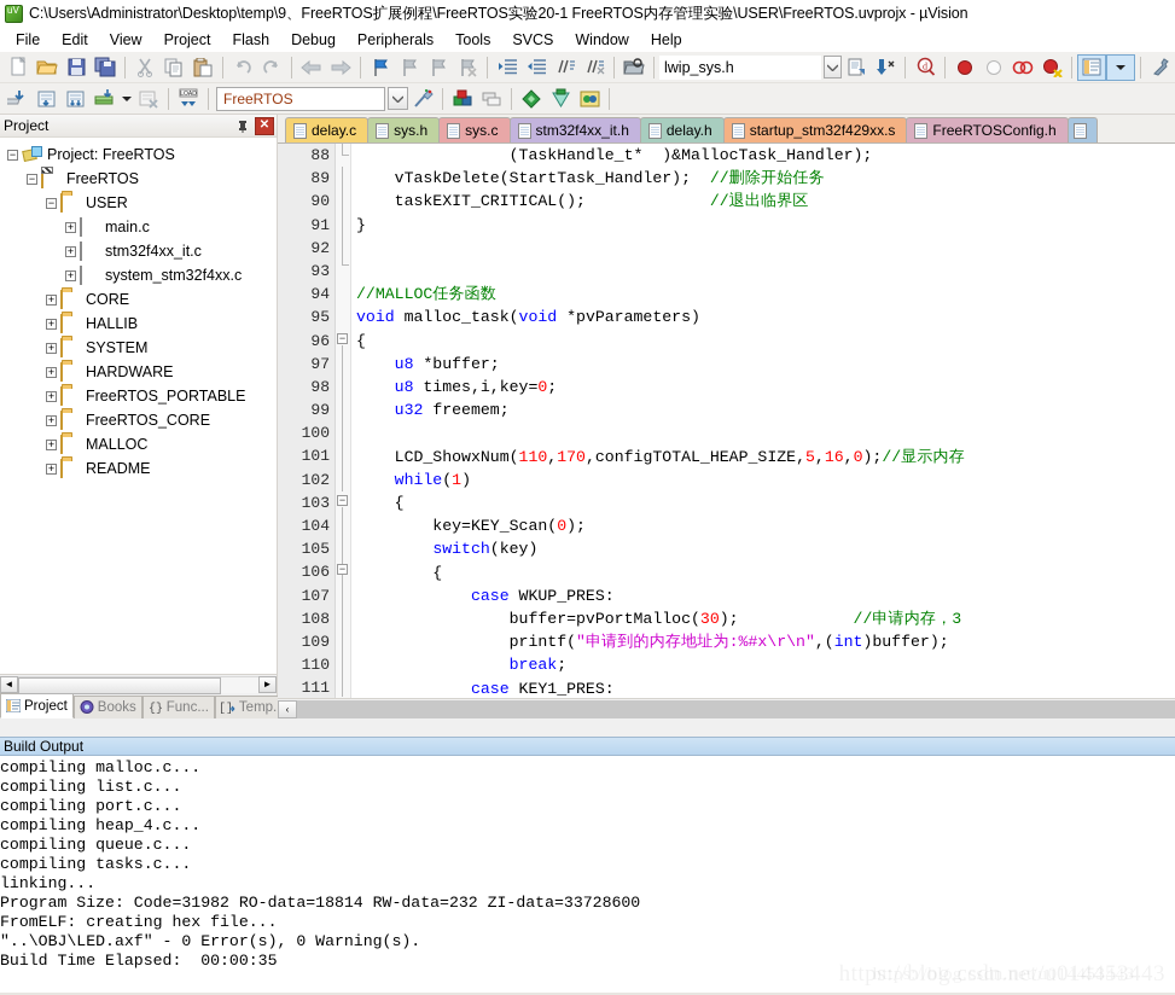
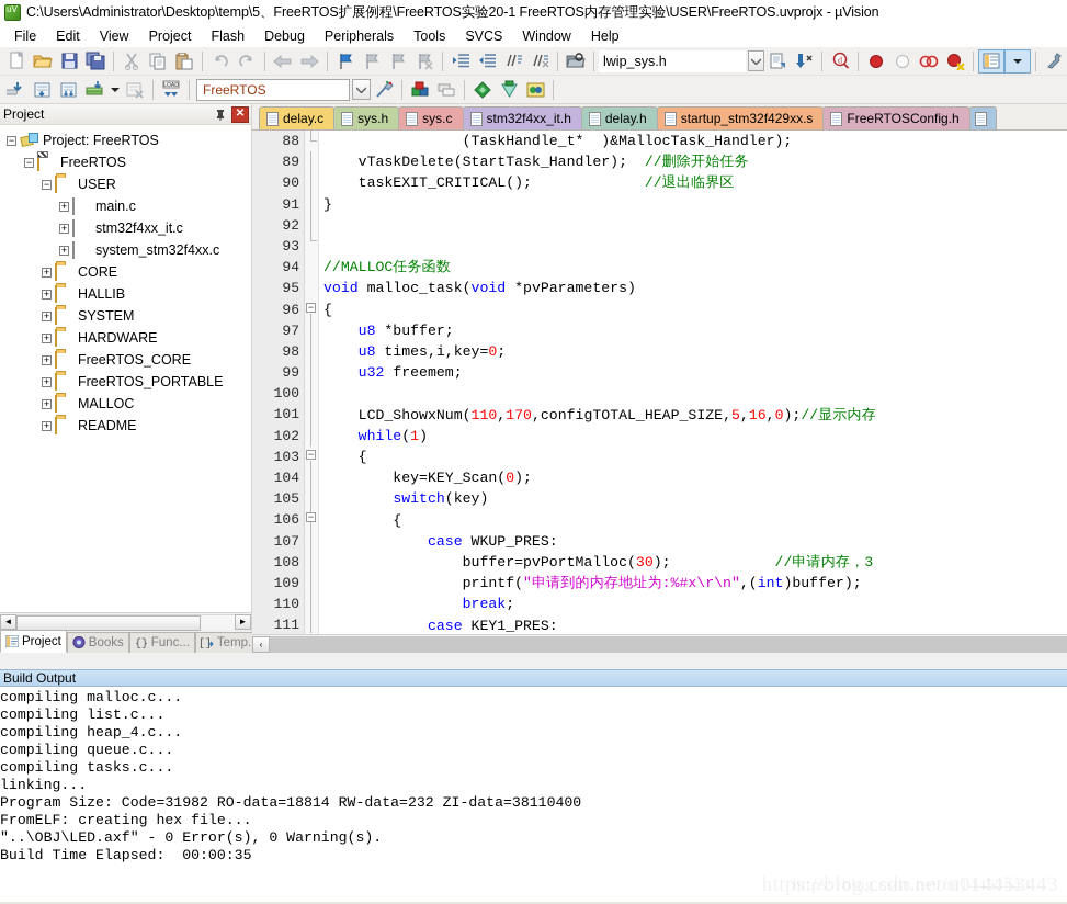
- C:\Users\Administrator\Desktop\temp\9、FreeRTOS扩展例程\FreeRTOS实验20-1 FreeRTOS内存管理实验\USER\FreeRTOS.uvprojx - µVision
+ C:\Users\Administrator\Desktop\temp\5、FreeRTOS扩展例程\FreeRTOS实验20-1 FreeRTOS内存管理实验\USER\FreeRTOS.uvprojx - µVision
  File
  Edit
  View
  Project
  Flash
  Debug
  Peripherals
  Tools
  SVCS
  Window
  Help
  lwip_sys.h
  d
  FreeRTOS
  Project
  ✕
  −
  Project: FreeRTOS
  −
  FreeRTOS
  −
  USER
  +
  main.c
  +
  stm32f4xx_it.c
  +
  system_stm32f4xx.c
  +
  CORE
  +
  HALLIB
  +
  SYSTEM
  +
  HARDWARE
  +
- FreeRTOS_PORTABLE
+ FreeRTOS_CORE
  +
- FreeRTOS_CORE
+ FreeRTOS_PORTABLE
  +
  MALLOC
  +
  README
  ◄
  ►
  Project
  Books
  {}
  Func...
  Temp.
  delay.c
  sys.h
  sys.c
  stm32f4xx_it.h
  delay.h
  startup_stm32f429xx.s
  FreeRTOSConfig.h
  88
  89
  90
  91
  92
  93
  94
  95
  96
  97
  98
  99
  100
  101
  102
  103
  104
  105
  106
  107
  108
  109
  110
  111
  −
  −
  −
  (TaskHandle_t* )&MallocTask_Handler); vTaskDelete(StartTask_Handler); //删除开始任务 taskEXIT_CRITICAL(); //退出临界区 } //MALLOC任务函数 void malloc_task(void *pvParameters) { u8 *buffer; u8 times,i,key=0; u32 freemem; LCD_ShowxNum(110,170,configTOTAL_HEAP_SIZE,5,16,0);//显示内存 while(1) { key=KEY_Scan(0); switch(key) { case WKUP_PRES: buffer=pvPortMalloc(30); //申请内存，3 printf("申请到的内存地址为:%#x\r\n",(int)buffer); break; case KEY1_PRES:
  ‹
  Build Output
  compiling malloc.c...
  compiling list.c...
- compiling port.c...
  compiling heap_4.c...
  compiling queue.c...
  compiling tasks.c...
  linking...
- Program Size: Code=31982 RO-data=18814 RW-data=232 ZI-data=33728600
+ Program Size: Code=31982 RO-data=18814 RW-data=232 ZI-data=38110400
  FromELF: creating hex file...
  "..\OBJ\LED.axf" - 0 Error(s), 0 Warning(s).
  Build Time Elapsed: 00:00:35
  https://blog.csdn.net/u014453443
  https://blog.csdn.net/u014453443
